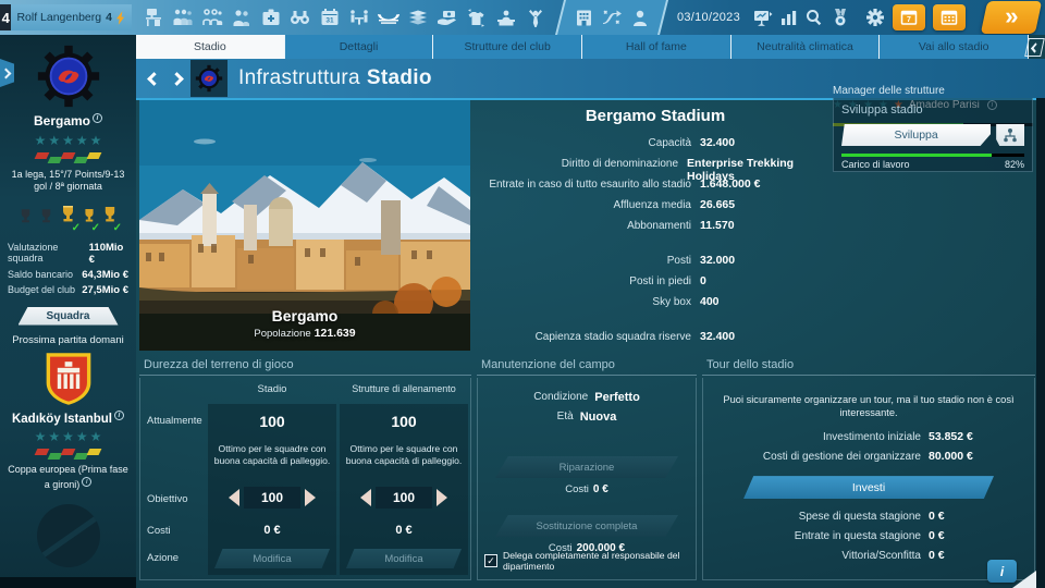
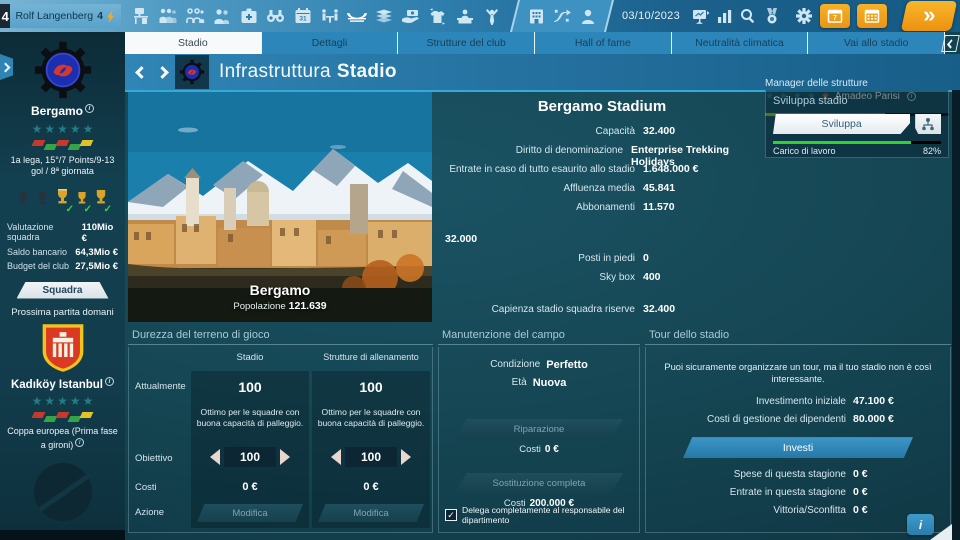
  4
  Rolf Langenberg
  4
  03/10/2023
  Bergamo
  1a lega, 15°/7 Points/9-13 gol / 8ª giornata
  ✓
  ✓
  ✓
  Valutazione squadra
  110Mio €
  Saldo bancario
  64,3Mio €
  Budget del club
  27,5Mio €
  Squadra
  Prossima partita domani
  Kadıköy Istanbul
  Coppa europea (Prima fase a gironi)
  Stadio
  Dettagli
  Strutture del club
  Hall of fame
  Neutralità climatica
  Vai allo stadio
  Infrastruttura Stadio
  Manager delle strutture
  Amadeo Parisi
  Sviluppa stadio
  Sviluppa
  Carico di lavoro
  82%
  Bergamo
  Popolazione 121.639
  Bergamo Stadium
  Capacità
  32.400
  Diritto di denominazione
  Enterprise Trekking Holidays
  Entrate in caso di tutto esaurito allo stadio
  1.648.000 €
  Affluenza media
- 26.665
+ 45.841
  Abbonamenti
  11.570
- Posti
  32.000
  Posti in piedi
  0
  Sky box
  400
  Capienza stadio squadra riserve
  32.400
  Durezza del terreno di gioco
  Stadio
  Strutture di allenamento
  Attualmente
  100
  100
  Ottimo per le squadre con buona capacità di palleggio.
  Ottimo per le squadre con buona capacità di palleggio.
  Obiettivo
  100
  100
  Costi
  0 €
  0 €
  Azione
  Modifica
  Modifica
  Manutenzione del campo
  Condizione
  Perfetto
  Età
  Nuova
  Riparazione
  Costi 0 €
  Sostituzione completa
  Costi 200.000 €
  Delega completamente al responsabile del dipartimento
  Tour dello stadio
  Puoi sicuramente organizzare un tour, ma il tuo stadio non è così interessante.
  Investimento iniziale
- 53.852 €
+ 47.100 €
- Costi di gestione dei organizzare
+ Costi di gestione dei dipendenti
  80.000 €
  Investi
  Spese di questa stagione
  0 €
  Entrate in questa stagione
  0 €
  Vittoria/Sconfitta
  0 €
